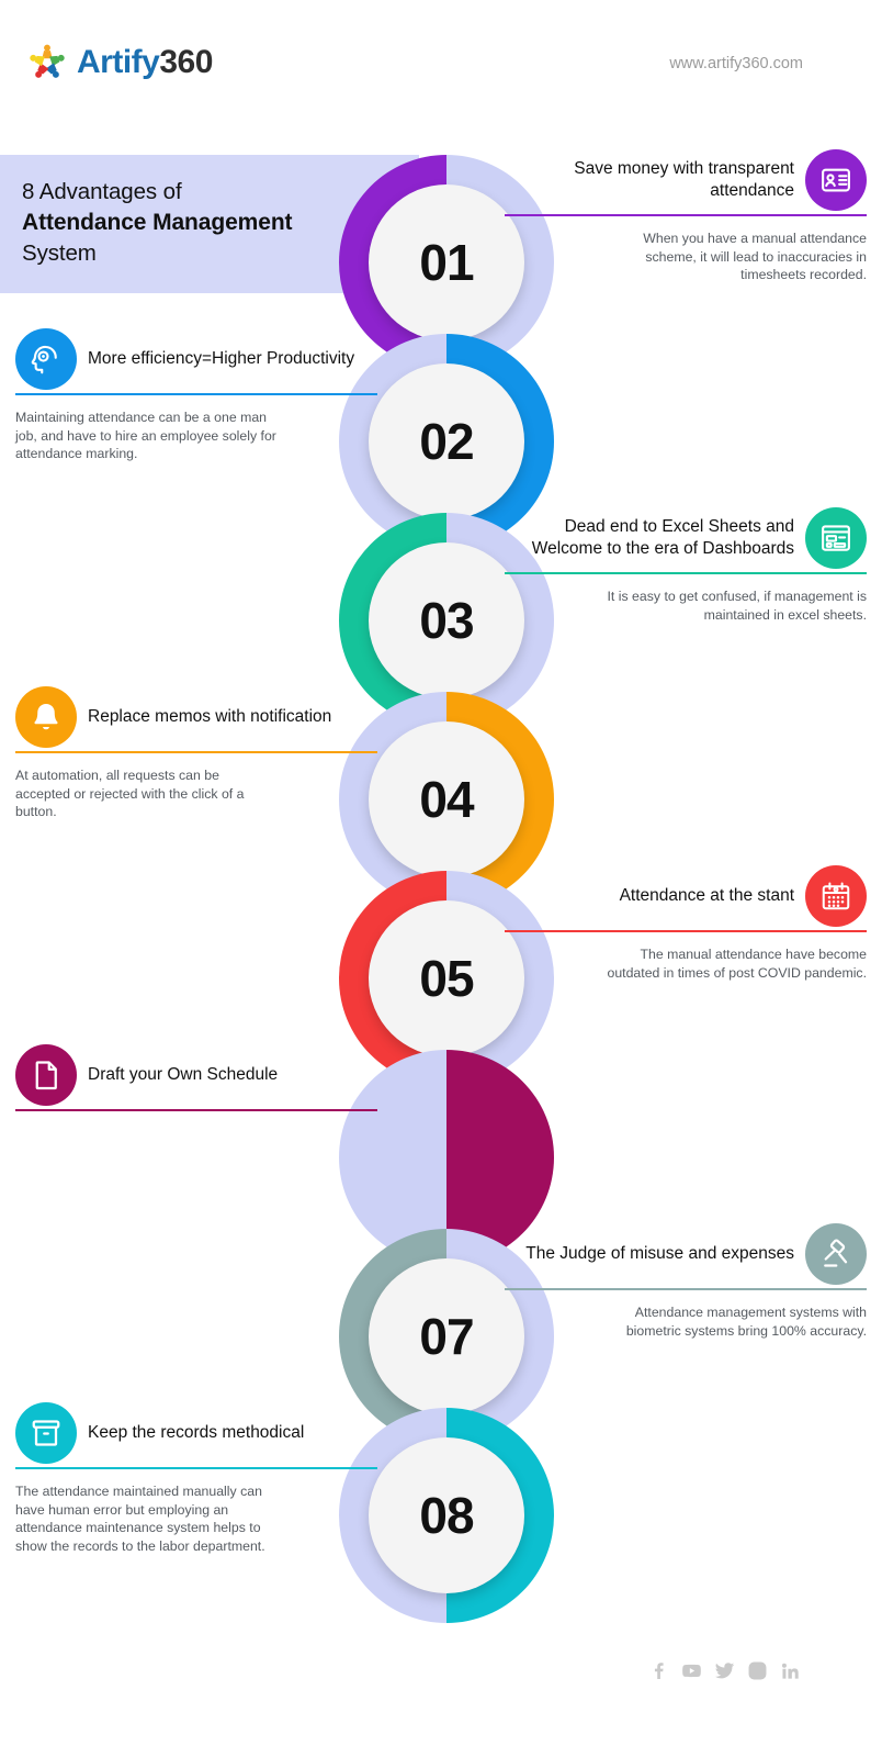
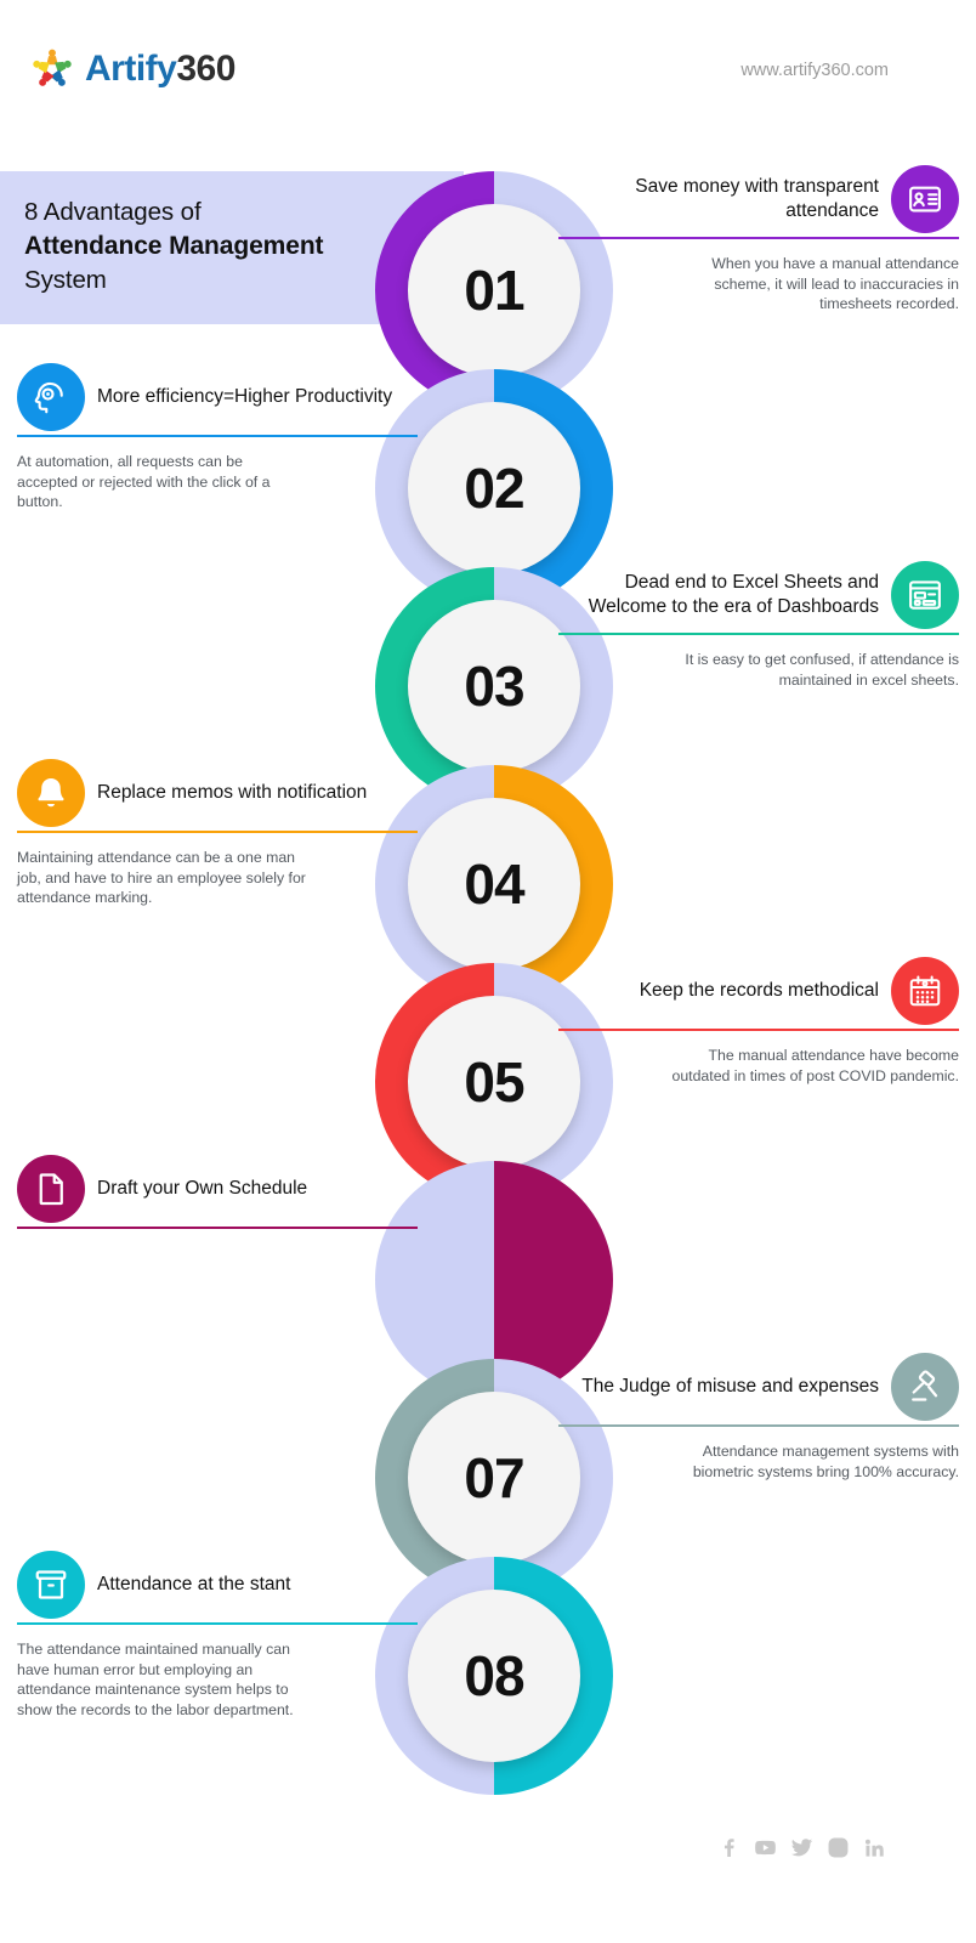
  Artify360
  www.artify360.com
  8 Advantages of
  Attendance Management
  System
  01
  02
  03
  04
  05
  07
  08
  Save money with transparent attendance
  When you have a manual attendance scheme, it will lead to inaccuracies in timesheets recorded.
  More efficiency=Higher Productivity
- Maintaining attendance can be a one man job, and have to hire an employee solely for attendance marking.
+ At automation, all requests can be accepted or rejected with the click of a button.
  Dead end to Excel Sheets and Welcome to the era of Dashboards
- It is easy to get confused, if management is maintained in excel sheets.
+ It is easy to get confused, if attendance is maintained in excel sheets.
  Replace memos with notification
- At automation, all requests can be accepted or rejected with the click of a button.
+ Maintaining attendance can be a one man job, and have to hire an employee solely for attendance marking.
- Attendance at the stant
+ Keep the records methodical
  The manual attendance have become outdated in times of post COVID pandemic.
  Draft your Own Schedule
  The Judge of misuse and expenses
  Attendance management systems with biometric systems bring 100% accuracy.
- Keep the records methodical
+ Attendance at the stant
  The attendance maintained manually can have human error but employing an attendance maintenance system helps to show the records to the labor department.
